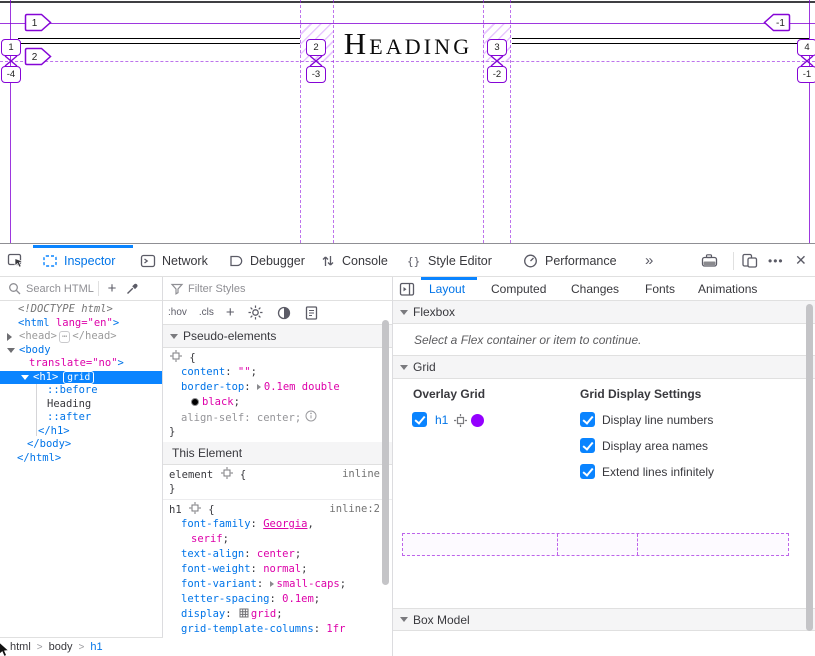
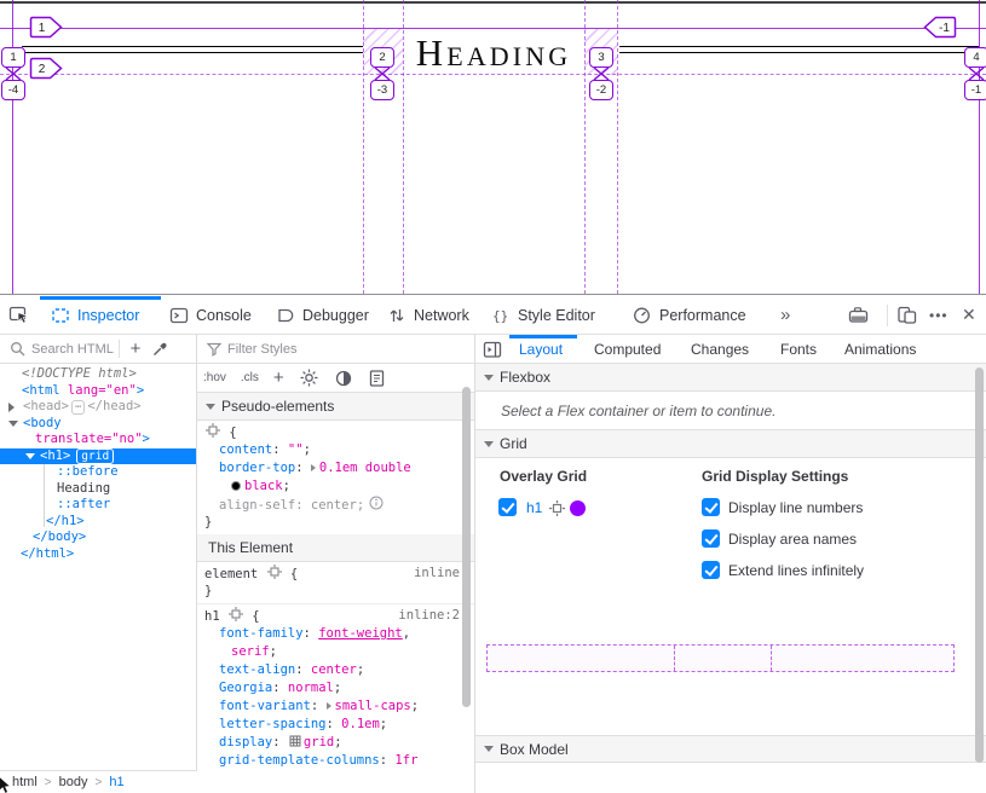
  Heading
  1
  2
  -1
  1
  -4
  2
  -3
  3
  -2
  4
  -1
  Inspector
- Network
+ Console
  Debugger
- Console
+ Network
  {}
  Style Editor
  Performance
  »
  •••
  ✕
  Search HTML
  +
  <!DOCTYPE html>
  <html lang="en">
  <head> ⋯ </head>
  <body
  translate="no">
  <h1> grid
  ::before
  Heading
  ::after
  </h1>
  </body>
  </html>
  html
  >
  body
  >
  h1
  Filter Styles
  :hov
  .cls
  +
  Pseudo-elements
  {
  content: "";
  border-top: 0.1em double
  black;
  align-self: center;
  }
  This Element
  element {
  inline
  }
  h1 {
  inline:2
- font-family: Georgia,
+ font-family: font-weight,
  serif;
  text-align: center;
- font-weight: normal;
+ Georgia: normal;
  font-variant: small-caps;
  letter-spacing: 0.1em;
  display: grid;
  grid-template-columns: 1fr
  Layout
  Computed
  Changes
  Fonts
  Animations
  Flexbox
  Select a Flex container or item to continue.
  Grid
  Overlay Grid
  Grid Display Settings
  h1
  Display line numbers
  Display area names
  Extend lines infinitely
  Box Model
